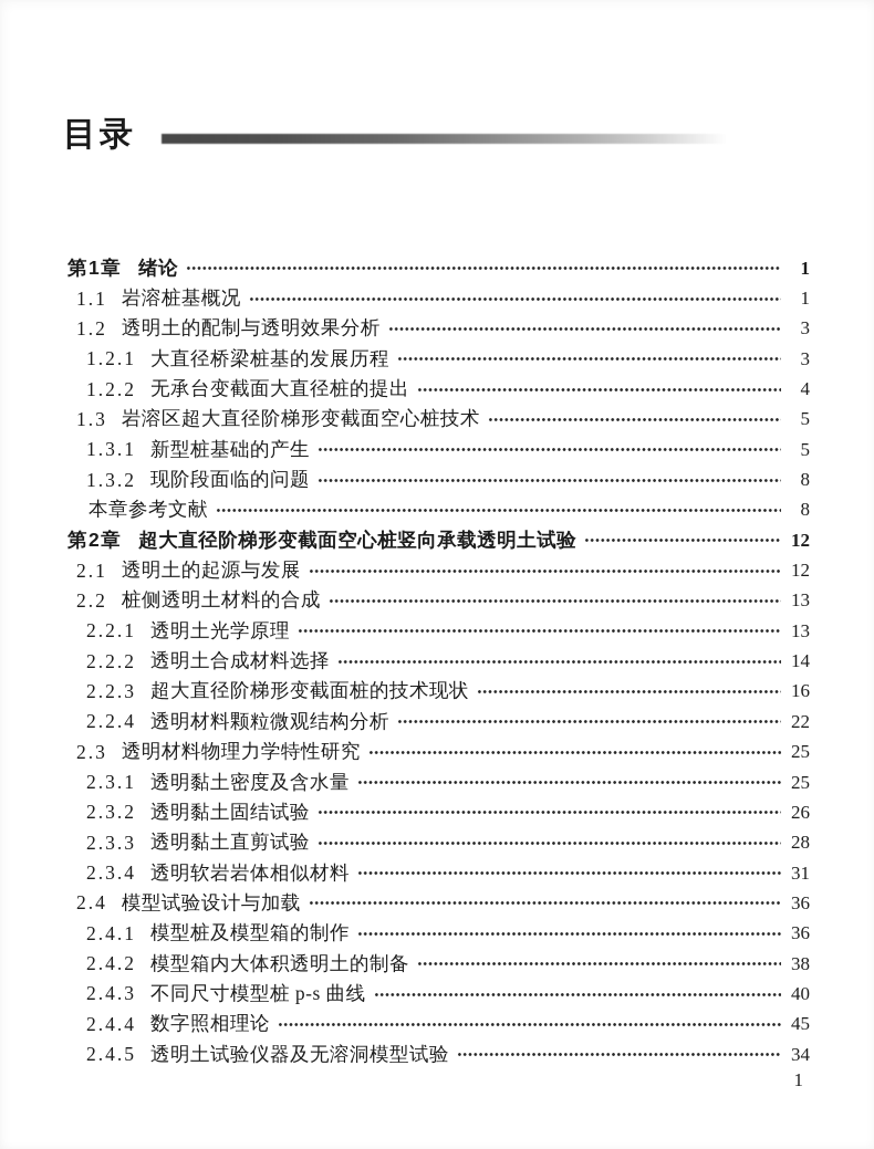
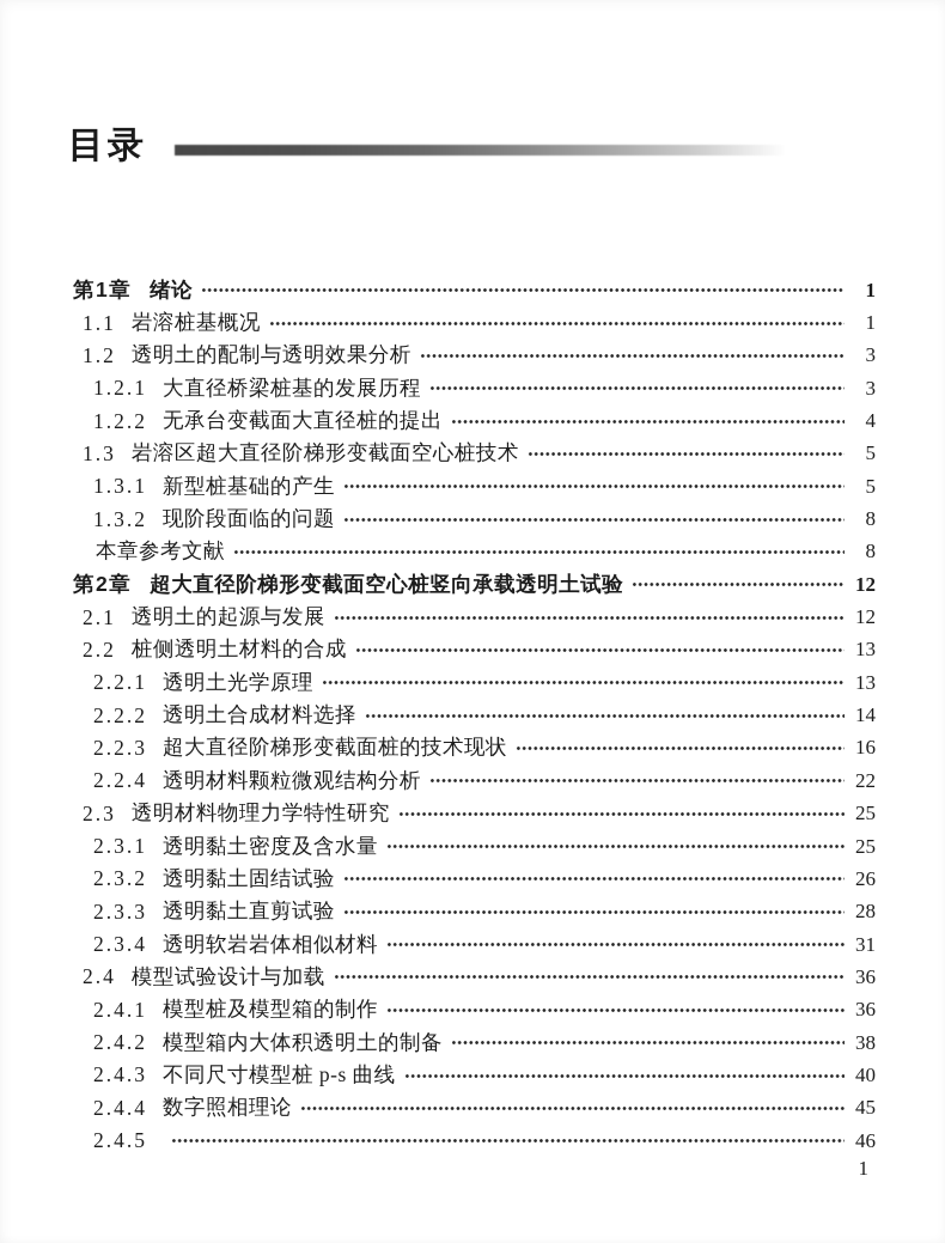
  目录
  第1章
  绪论
  1
  1.1
  岩溶桩基概况
  1
  1.2
  透明土的配制与透明效果分析
  3
  1.2.1
  大直径桥梁桩基的发展历程
  3
  1.2.2
  无承台变截面大直径桩的提出
  4
  1.3
  岩溶区超大直径阶梯形变截面空心桩技术
  5
  1.3.1
  新型桩基础的产生
  5
  1.3.2
  现阶段面临的问题
  8
  本章参考文献
  8
  第2章
  超大直径阶梯形变截面空心桩竖向承载透明土试验
  12
  2.1
  透明土的起源与发展
  12
  2.2
  桩侧透明土材料的合成
  13
  2.2.1
  透明土光学原理
  13
  2.2.2
  透明土合成材料选择
  14
  2.2.3
  超大直径阶梯形变截面桩的技术现状
  16
  2.2.4
  透明材料颗粒微观结构分析
  22
  2.3
  透明材料物理力学特性研究
  25
  2.3.1
  透明黏土密度及含水量
  25
  2.3.2
  透明黏土固结试验
  26
  2.3.3
  透明黏土直剪试验
  28
  2.3.4
  透明软岩岩体相似材料
  31
  2.4
  模型试验设计与加载
  36
  2.4.1
  模型桩及模型箱的制作
  36
  2.4.2
  模型箱内大体积透明土的制备
  38
  2.4.3
  不同尺寸模型桩 p-s 曲线
  40
  2.4.4
  数字照相理论
  45
  2.4.5
- 透明土试验仪器及无溶洞模型试验
- 34
+ 46
  1
